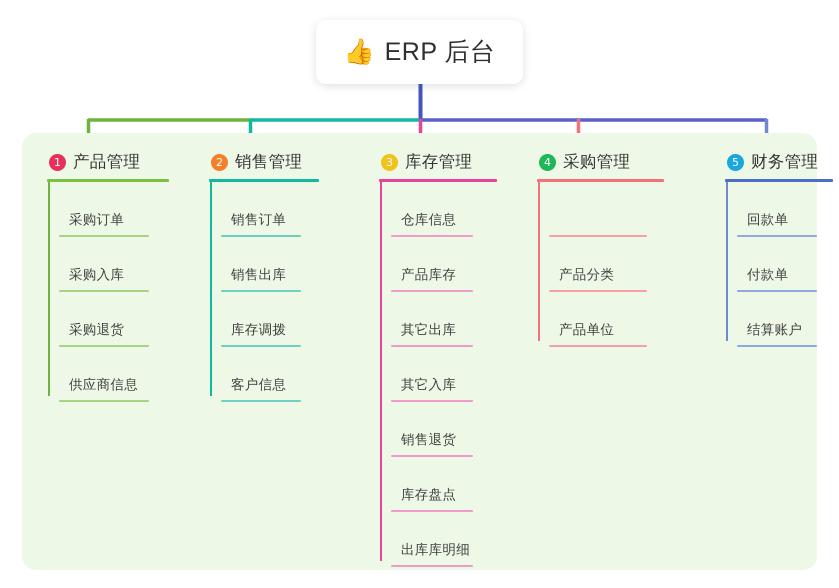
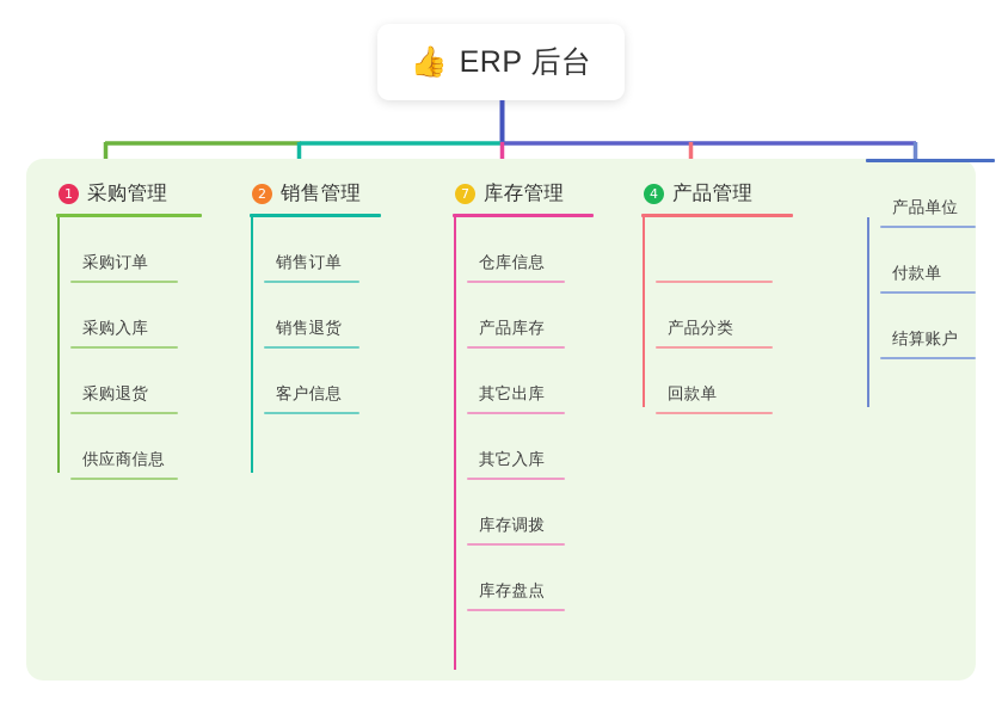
  👍
  ERP 后台
  1
- 产品管理
+ 采购管理
  采购订单
  采购入库
  采购退货
  供应商信息
  2
  销售管理
  销售订单
- 销售出库
- 库存调拨
+ 销售退货
  客户信息
- 3
+ 7
  库存管理
  仓库信息
  产品库存
  其它出库
  其它入库
- 销售退货
+ 库存调拨
  库存盘点
- 出库库明细
  4
- 采购管理
+ 产品管理
  产品分类
- 产品单位
+ 回款单
- 5
- 财务管理
- 回款单
+ 产品单位
  付款单
  结算账户
